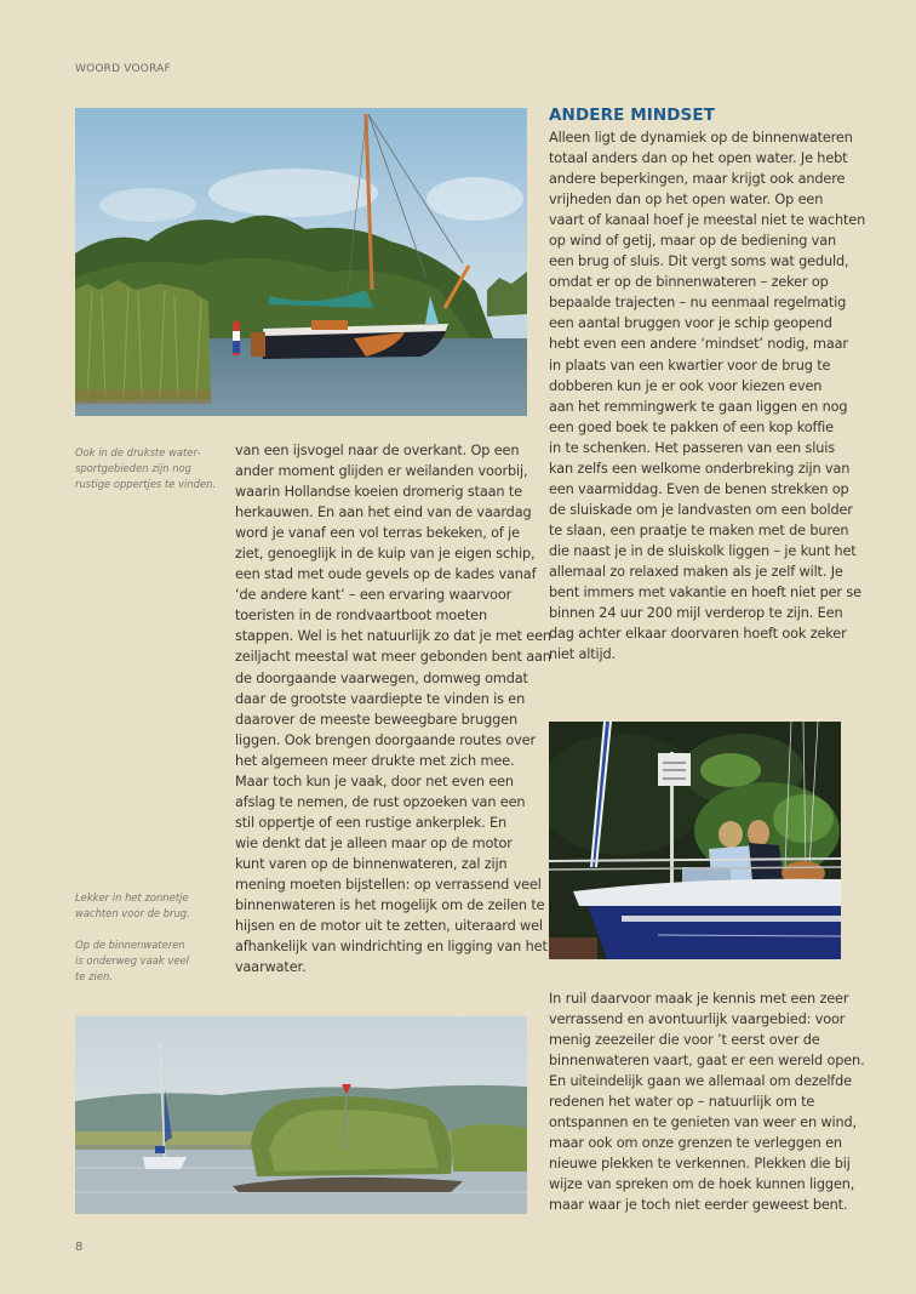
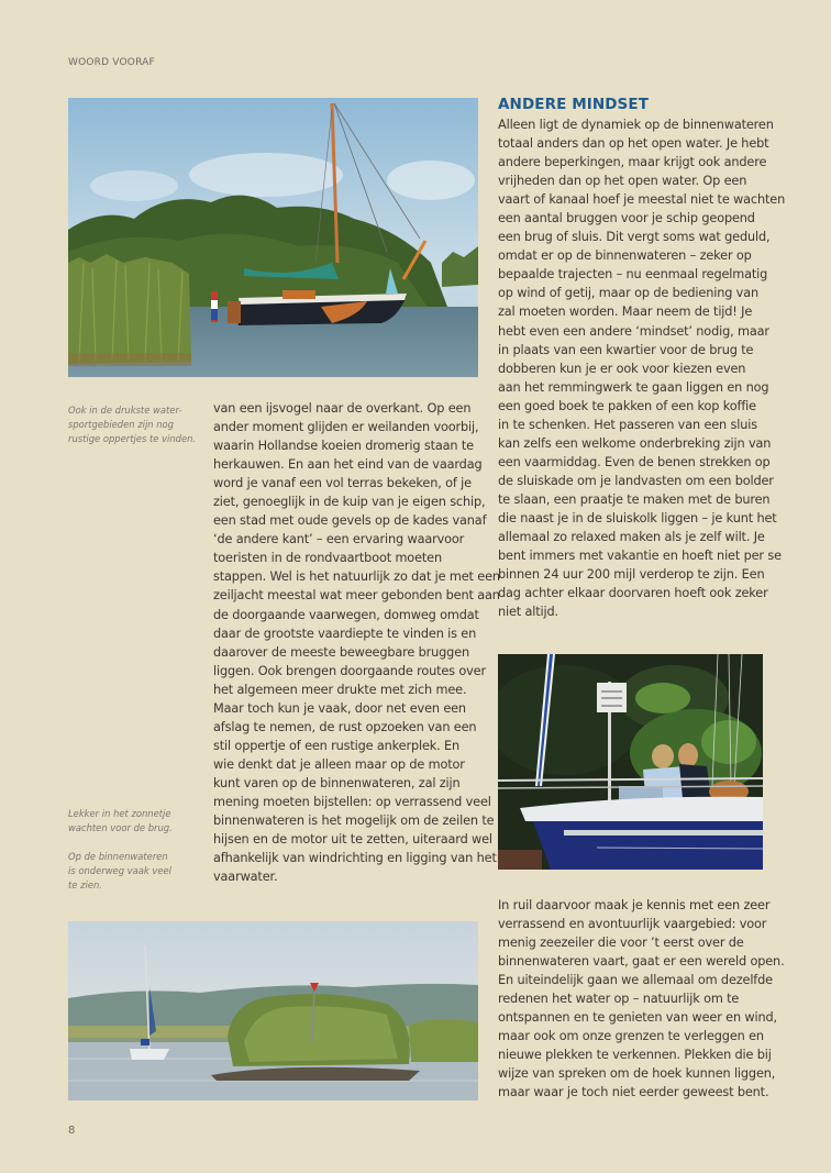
  WOORD VOORAF
  Ook in de drukste water-
  sportgebieden zijn nog
  rustige oppertjes te vinden.
  van een ijsvogel naar de overkant. Op een
  ander moment glijden er weilanden voorbij,
  waarin Hollandse koeien dromerig staan te
  herkauwen. En aan het eind van de vaardag
  word je vanaf een vol terras bekeken, of je
  ziet, genoeglijk in de kuip van je eigen schip,
  een stad met oude gevels op de kades vanaf
  ‘de andere kant’ – een ervaring waarvoor
  toeristen in de rondvaartboot moeten
  stappen. Wel is het natuurlijk zo dat je met een
  zeiljacht meestal wat meer gebonden bent aan
  de doorgaande vaarwegen, domweg omdat
  daar de grootste vaardiepte te vinden is en
  daarover de meeste beweegbare bruggen
  liggen. Ook brengen doorgaande routes over
  het algemeen meer drukte met zich mee.
  Maar toch kun je vaak, door net even een
  afslag te nemen, de rust opzoeken van een
  stil oppertje of een rustige ankerplek. En
  wie denkt dat je alleen maar op de motor
  kunt varen op de binnenwateren, zal zijn
  mening moeten bijstellen: op verrassend veel
  binnenwateren is het mogelijk om de zeilen te
  hijsen en de motor uit te zetten, uiteraard wel
  afhankelijk van windrichting en ligging van het
  vaarwater.
  Lekker in het zonnetje
  wachten voor de brug.
  Op de binnenwateren
  is onderweg vaak veel
  te zien.
  ANDERE MINDSET
  Alleen ligt de dynamiek op de binnenwateren
  totaal anders dan op het open water. Je hebt
  andere beperkingen, maar krijgt ook andere
  vrijheden dan op het open water. Op een
  vaart of kanaal hoef je meestal niet te wachten
- op wind of getij, maar op de bediening van
+ een aantal bruggen voor je schip geopend
  een brug of sluis. Dit vergt soms wat geduld,
  omdat er op de binnenwateren – zeker op
  bepaalde trajecten – nu eenmaal regelmatig
- een aantal bruggen voor je schip geopend
+ op wind of getij, maar op de bediening van
+ zal moeten worden. Maar neem de tijd! Je
  hebt even een andere ‘mindset’ nodig, maar
  in plaats van een kwartier voor de brug te
  dobberen kun je er ook voor kiezen even
  aan het remmingwerk te gaan liggen en nog
  een goed boek te pakken of een kop koffie
  in te schenken. Het passeren van een sluis
  kan zelfs een welkome onderbreking zijn van
  een vaarmiddag. Even de benen strekken op
  de sluiskade om je landvasten om een bolder
  te slaan, een praatje te maken met de buren
  die naast je in de sluiskolk liggen – je kunt het
  allemaal zo relaxed maken als je zelf wilt. Je
  bent immers met vakantie en hoeft niet per se
  binnen 24 uur 200 mijl verderop te zijn. Een
  dag achter elkaar doorvaren hoeft ook zeker
  niet altijd.
  In ruil daarvoor maak je kennis met een zeer
  verrassend en avontuurlijk vaargebied: voor
  menig zeezeiler die voor ’t eerst over de
  binnenwateren vaart, gaat er een wereld open.
  En uiteindelijk gaan we allemaal om dezelfde
  redenen het water op – natuurlijk om te
  ontspannen en te genieten van weer en wind,
  maar ook om onze grenzen te verleggen en
  nieuwe plekken te verkennen. Plekken die bij
  wijze van spreken om de hoek kunnen liggen,
  maar waar je toch niet eerder geweest bent.
  8
